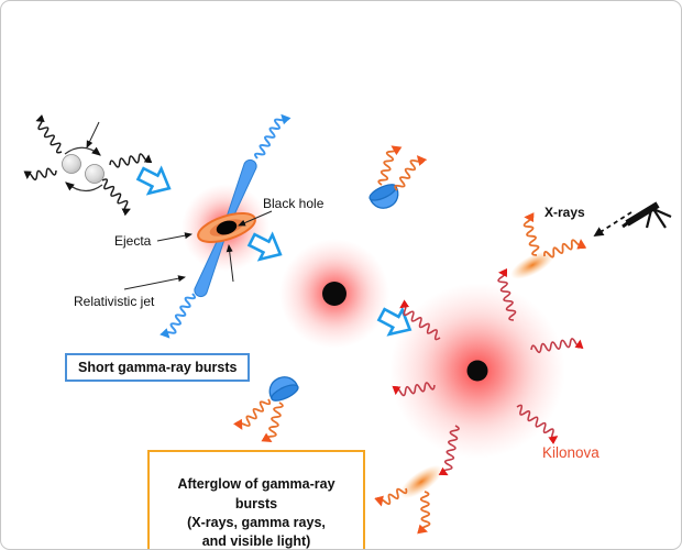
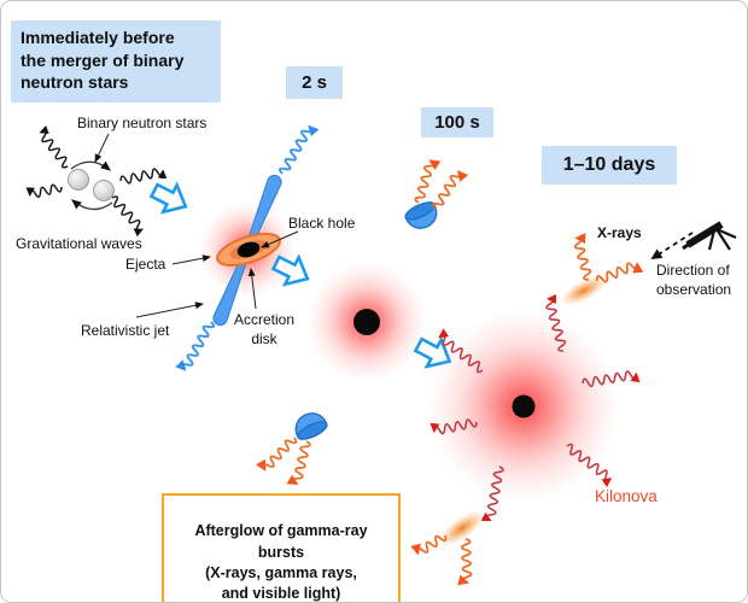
+ Immediately before
+ the merger of binary
+ neutron stars
+ 2 s
+ 100 s
+ 1–10 days
+ Binary neutron stars
+ Gravitational waves
  Ejecta
  Relativistic jet
  Black hole
+ Accretion
+ disk
  X-rays
+ Direction of
+ observation
  Kilonova
- Short gamma-ray bursts
  Afterglow of gamma-ray bursts
  (X-rays, gamma rays,
  and visible light)
